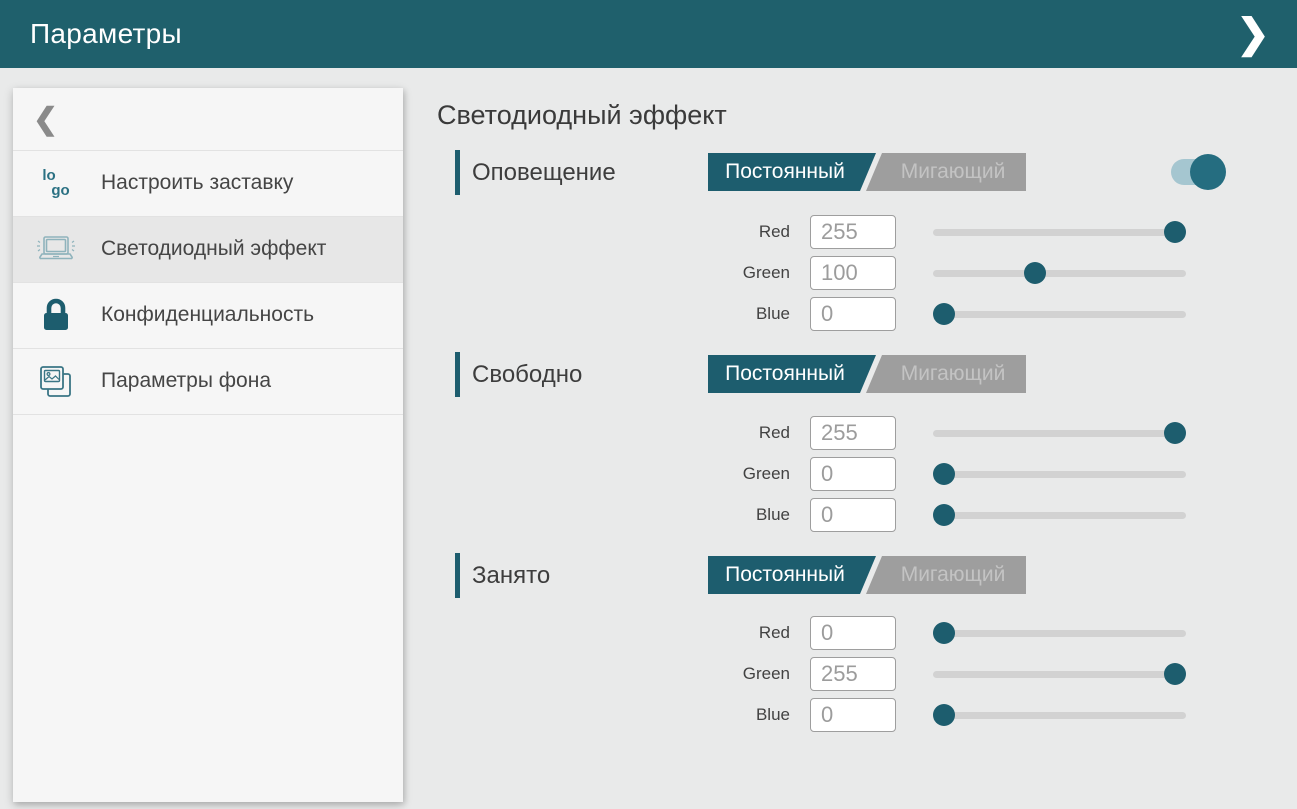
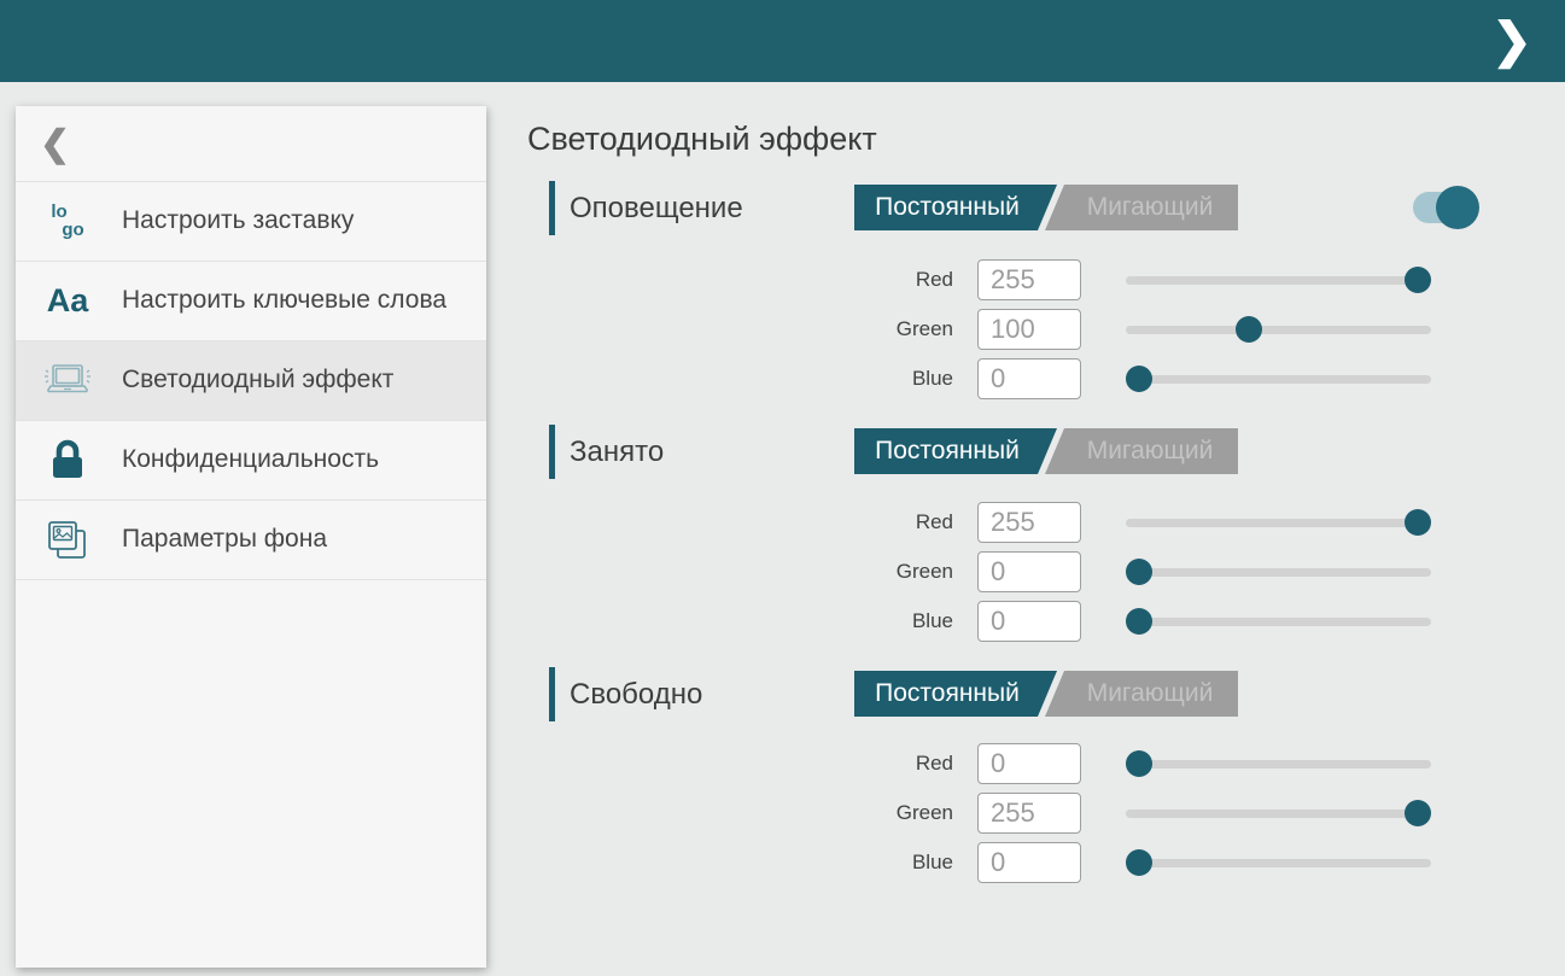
- Параметры
  ❯
  ❮
  lo
  go
  Настроить заставку
+ Aa
+ Настроить ключевые слова
  Светодиодный эффект
  Конфиденциальность
  Параметры фона
  Светодиодный эффект
  Оповещение
  Постоянный
  Мигающий
  Red
  255
  Green
  100
  Blue
  0
- Свободно
+ Занято
  Постоянный
  Мигающий
  Red
  255
  Green
  0
  Blue
  0
- Занято
+ Свободно
  Постоянный
  Мигающий
  Red
  0
  Green
  255
  Blue
  0
